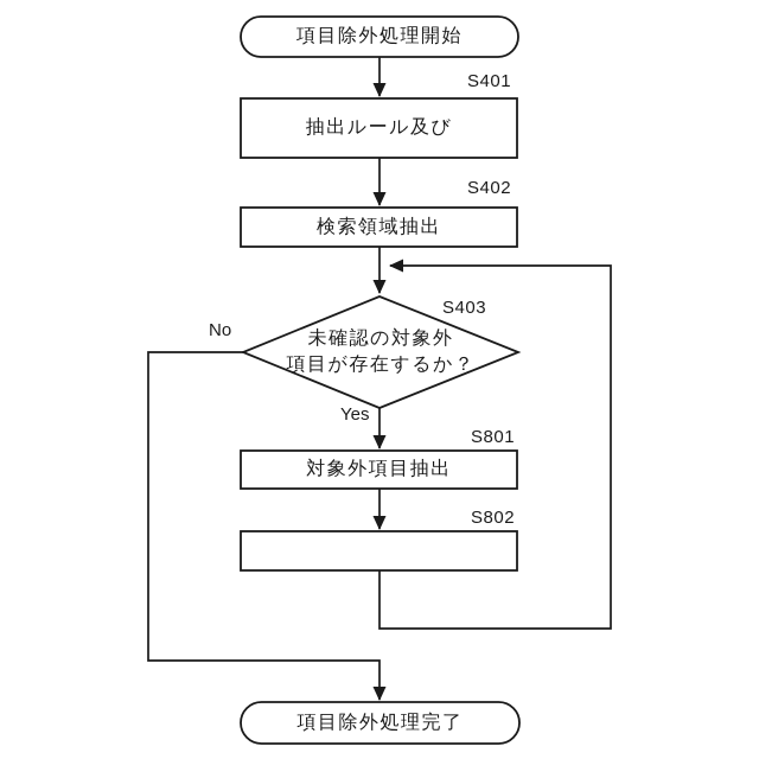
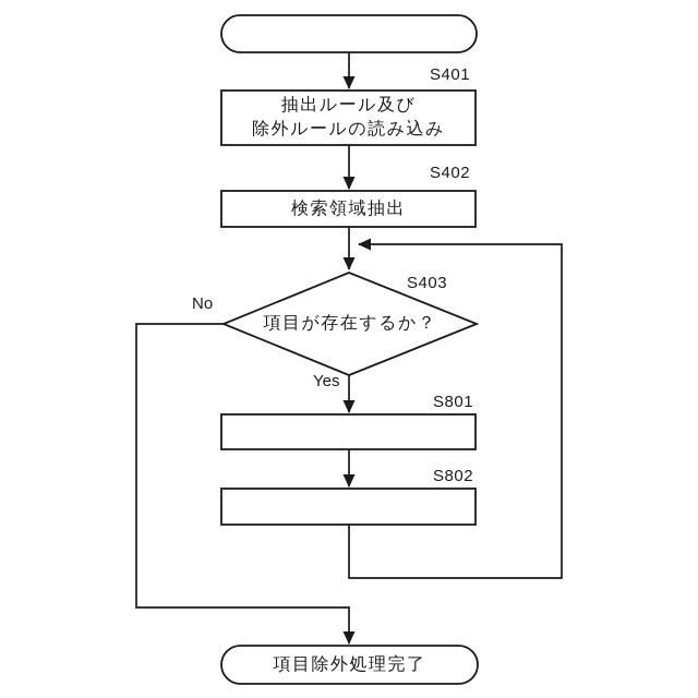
- 項目除外処理開始
  抽出ルール及び
+ 除外ルールの読み込み
  検索領域抽出
- 未確認の対象外
  項目が存在するか？
- 対象外項目抽出
  項目除外処理完了
  S401
  S402
  S403
  S801
  S802
  No
  Yes
